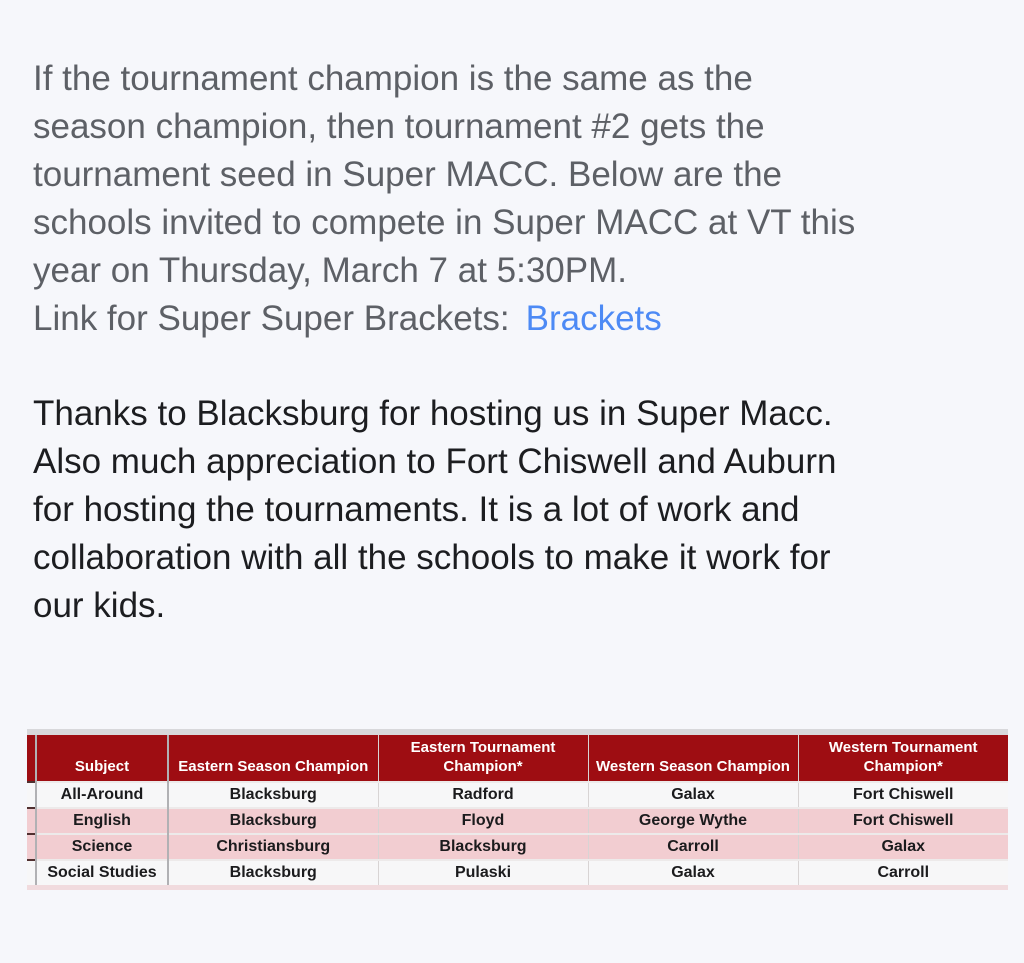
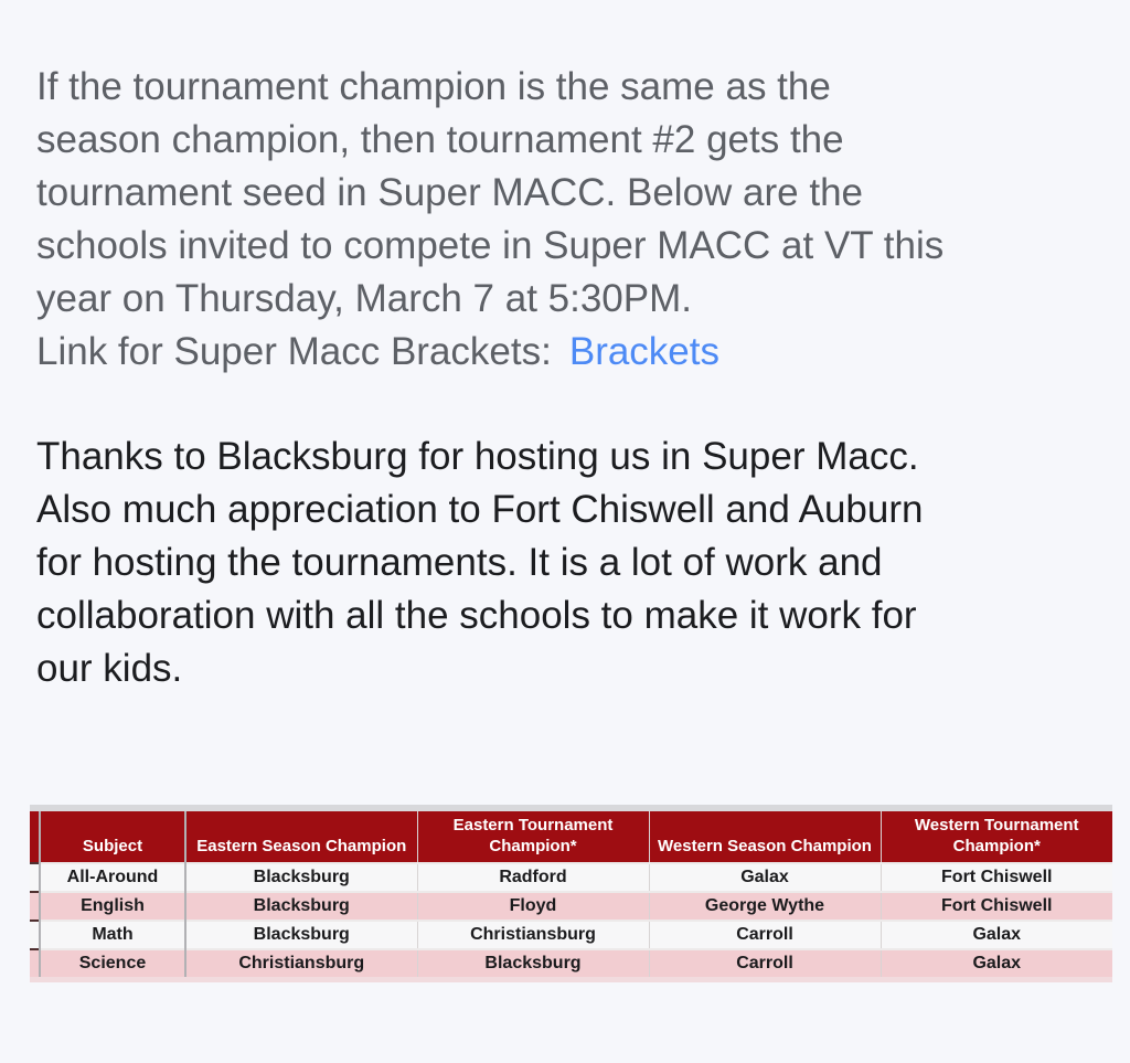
  If the tournament champion is the same as the
  season champion, then tournament #2 gets the
  tournament seed in Super MACC. Below are the
  schools invited to compete in Super MACC at VT this
  year on Thursday, March 7 at 5:30PM.
- Link for Super Super Brackets: Brackets
+ Link for Super Macc Brackets: Brackets
  Thanks to Blacksburg for hosting us in Super Macc.
  Also much appreciation to Fort Chiswell and Auburn
  for hosting the tournaments. It is a lot of work and
  collaboration with all the schools to make it work for
  our kids.
  	Subject	Eastern Season Champion	Eastern Tournament Champion*	Western Season Champion	Western Tournament Champion*
  	All-Around	Blacksburg	Radford	Galax	Fort Chiswell
  	English	Blacksburg	Floyd	George Wythe	Fort Chiswell
+ 	Math	Blacksburg	Christiansburg	Carroll	Galax
  	Science	Christiansburg	Blacksburg	Carroll	Galax
- 	Social Studies	Blacksburg	Pulaski	Galax	Carroll
